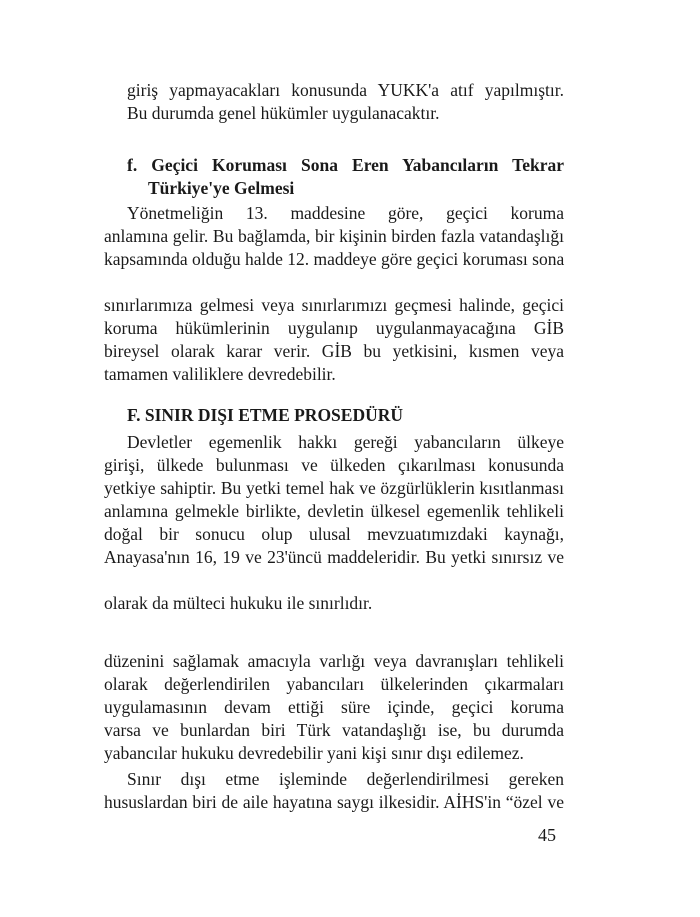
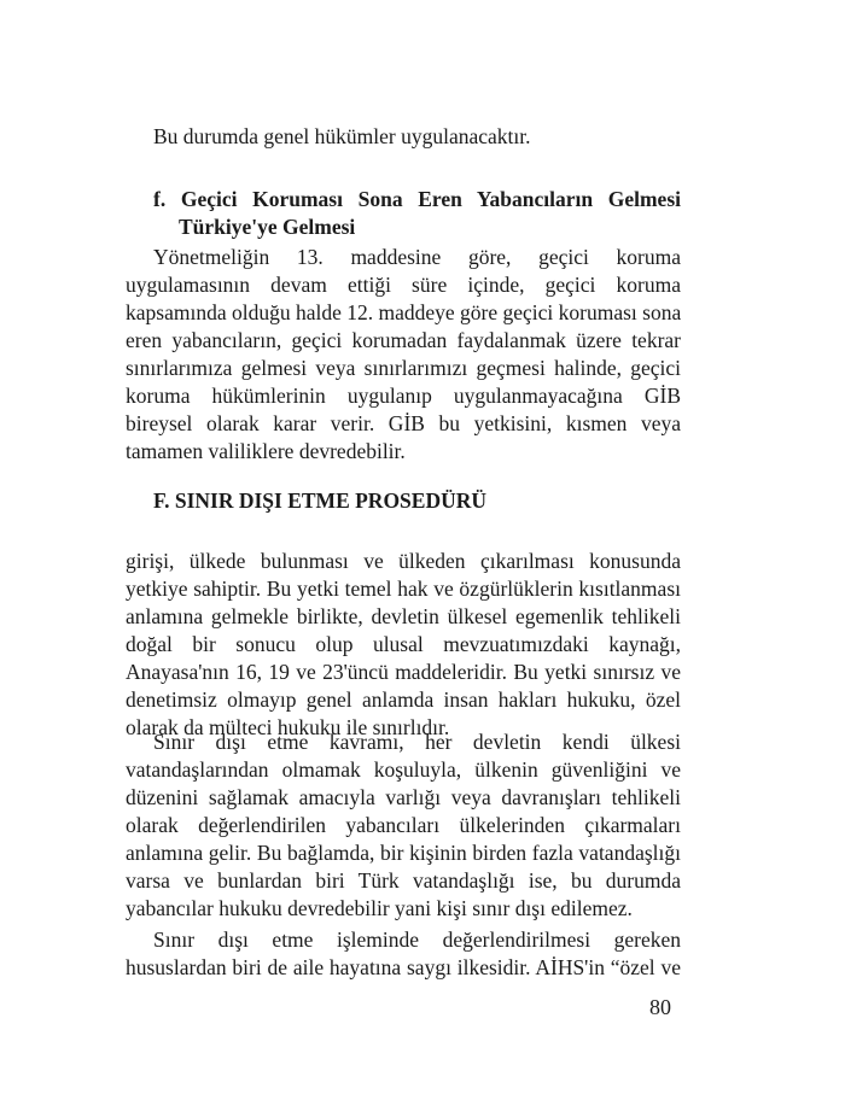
- giriş yapmayacakları konusunda YUKK'a atıf yapılmıştır.
  Bu durumda genel hükümler uygulanacaktır.
- f. Geçici Koruması Sona Eren Yabancıların Tekrar
+ f. Geçici Koruması Sona Eren Yabancıların Gelmesi
  Türkiye'ye Gelmesi
  Yönetmeliğin 13. maddesine göre, geçici koruma
- anlamına gelir. Bu bağlamda, bir kişinin birden fazla vatandaşlığı
+ uygulamasının devam ettiği süre içinde, geçici koruma
  kapsamında olduğu halde 12. maddeye göre geçici koruması sona
+ eren yabancıların, geçici korumadan faydalanmak üzere tekrar
  sınırlarımıza gelmesi veya sınırlarımızı geçmesi halinde, geçici
  koruma hükümlerinin uygulanıp uygulanmayacağına GİB
  bireysel olarak karar verir. GİB bu yetkisini, kısmen veya
  tamamen valiliklere devredebilir.
  F. SINIR DIŞI ETME PROSEDÜRÜ
- Devletler egemenlik hakkı gereği yabancıların ülkeye
  girişi, ülkede bulunması ve ülkeden çıkarılması konusunda
  yetkiye sahiptir. Bu yetki temel hak ve özgürlüklerin kısıtlanması
  anlamına gelmekle birlikte, devletin ülkesel egemenlik tehlikeli
  doğal bir sonucu olup ulusal mevzuatımızdaki kaynağı,
  Anayasa'nın 16, 19 ve 23'üncü maddeleridir. Bu yetki sınırsız ve
+ denetimsiz olmayıp genel anlamda insan hakları hukuku, özel
  olarak da mülteci hukuku ile sınırlıdır.
+ Sınır dışı etme kavramı, her devletin kendi ülkesi
+ vatandaşlarından olmamak koşuluyla, ülkenin güvenliğini ve
  düzenini sağlamak amacıyla varlığı veya davranışları tehlikeli
  olarak değerlendirilen yabancıları ülkelerinden çıkarmaları
- uygulamasının devam ettiği süre içinde, geçici koruma
+ anlamına gelir. Bu bağlamda, bir kişinin birden fazla vatandaşlığı
  varsa ve bunlardan biri Türk vatandaşlığı ise, bu durumda
  yabancılar hukuku devredebilir yani kişi sınır dışı edilemez.
  Sınır dışı etme işleminde değerlendirilmesi gereken
  hususlardan biri de aile hayatına saygı ilkesidir. AİHS'in “özel ve
- 45
+ 80
